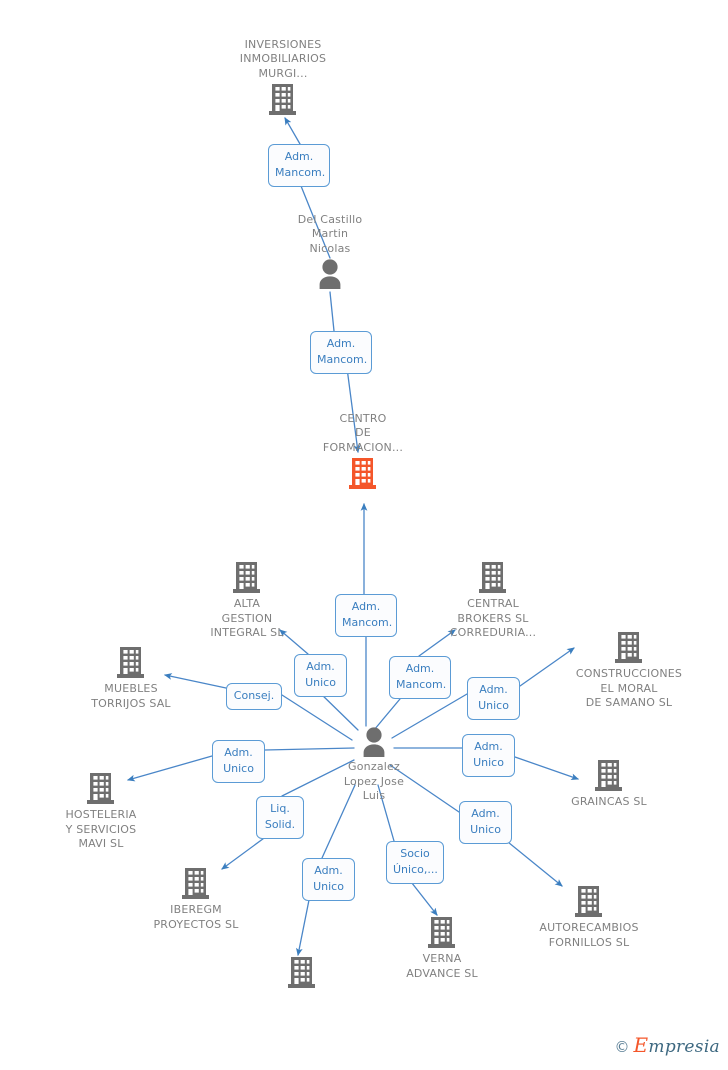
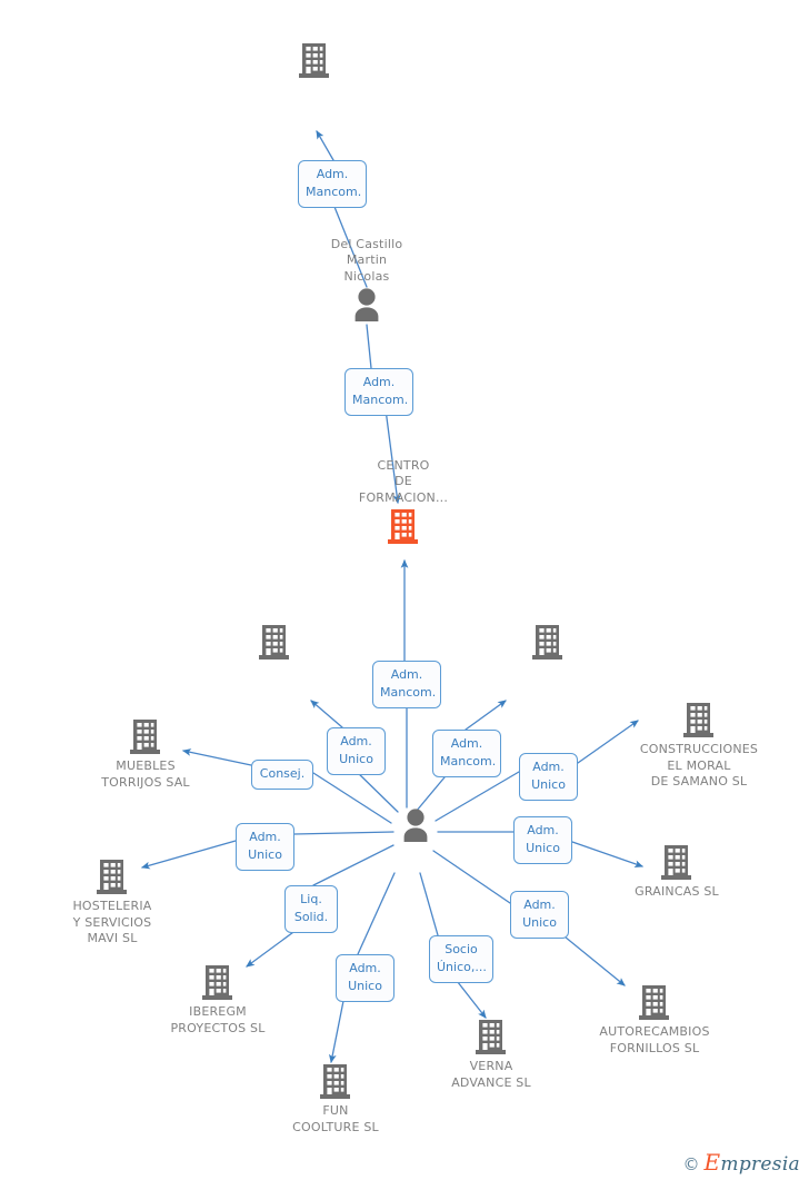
- INVERSIONES
- INMOBILIARIOS
- MURGI...
  Del Castillo
  Martin
  Nicolas
  CENTRO
  DE
  FORMACION...
- Gonzalez
- Lopez Jose
- Luis
- ALTA
- GESTION
- INTEGRAL SL
- CENTRAL
- BROKERS SL
- CORREDURIA...
  MUEBLES
  TORRIJOS SAL
  CONSTRUCCIONES
  EL MORAL
  DE SAMANO SL
  HOSTELERIA
  Y SERVICIOS
  MAVI SL
  GRAINCAS SL
  IBEREGM
  PROYECTOS SL
  AUTORECAMBIOS
  FORNILLOS SL
+ FUN
+ COOLTURE SL
  VERNA
  ADVANCE SL
  Adm.
  Mancom.
  Adm.
  Mancom.
  Adm.
  Mancom.
  Adm.
  Unico
  Adm.
  Mancom.
  Consej.
  Adm.
  Unico
  Adm.
  Unico
  Adm.
  Unico
  Liq.
  Solid.
  Adm.
  Unico
  Adm.
  Unico
  Socio
  Único,...
  ©
  Empresia
